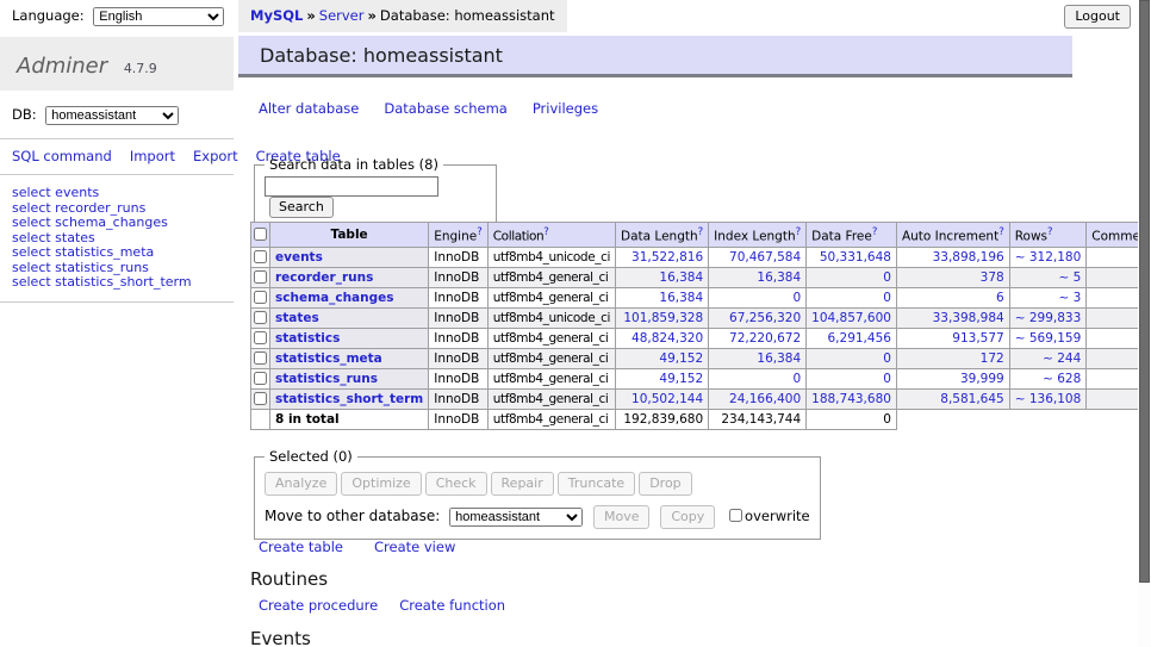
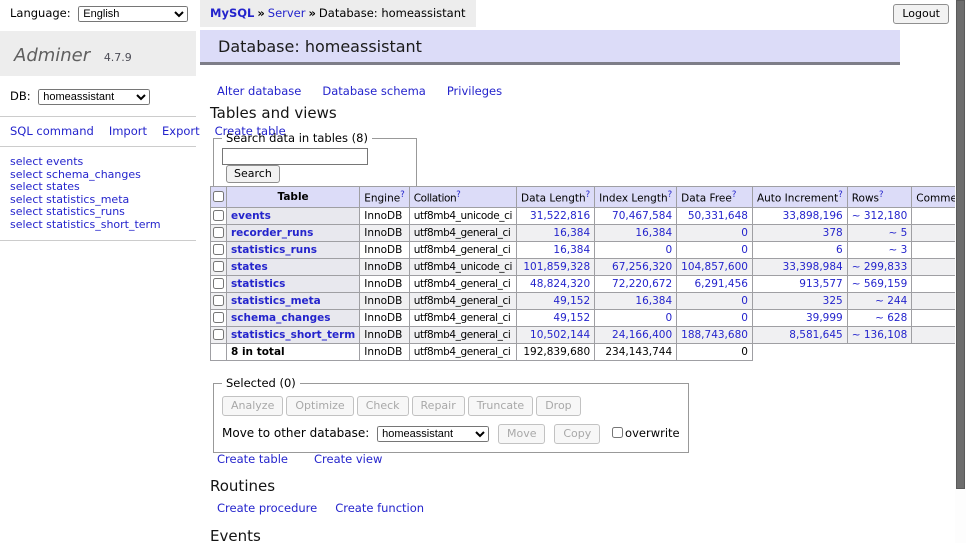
  Language: English
  Adminer 4.7.9
  DB: homeassistant
  select events
- select recorder_runs
  select schema_changes
  select states
  select statistics_meta
  select statistics_runs
  select statistics_short_term
  MySQL » Server » Database: homeassistant
  Logout
  Database: homeassistant
  Alter database Database schema Privileges
+ Tables and views
  Search data in tables (8)
  Search
  	Table	Engine?	Collation?	Data Length?	Index Length?	Data Free?	Auto Increment?	Rows?	Comme
  	events	InnoDB	utf8mb4_unicode_ci	31,522,816	70,467,584	50,331,648	33,898,196	~ 312,180
  	recorder_runs	InnoDB	utf8mb4_general_ci	16,384	16,384	0	378	~ 5
- 	schema_changes	InnoDB	utf8mb4_general_ci	16,384	0	0	6	~ 3
+ 	statistics_runs	InnoDB	utf8mb4_general_ci	16,384	0	0	6	~ 3
  	states	InnoDB	utf8mb4_unicode_ci	101,859,328	67,256,320	104,857,600	33,398,984	~ 299,833
  	statistics	InnoDB	utf8mb4_general_ci	48,824,320	72,220,672	6,291,456	913,577	~ 569,159
- 	statistics_meta	InnoDB	utf8mb4_general_ci	49,152	16,384	0	172	~ 244
+ 	statistics_meta	InnoDB	utf8mb4_general_ci	49,152	16,384	0	325	~ 244
- 	statistics_runs	InnoDB	utf8mb4_general_ci	49,152	0	0	39,999	~ 628
+ 	schema_changes	InnoDB	utf8mb4_general_ci	49,152	0	0	39,999	~ 628
  	statistics_short_term	InnoDB	utf8mb4_general_ci	10,502,144	24,166,400	188,743,680	8,581,645	~ 136,108
  	8 in total	InnoDB	utf8mb4_general_ci	192,839,680	234,143,744	0
  Selected (0)
  Analyze Optimize Check Repair Truncate Drop
  Move to other database: homeassistant Move Copy overwrite
  Create table Create view
  Routines
  Create procedure Create function
  Events
